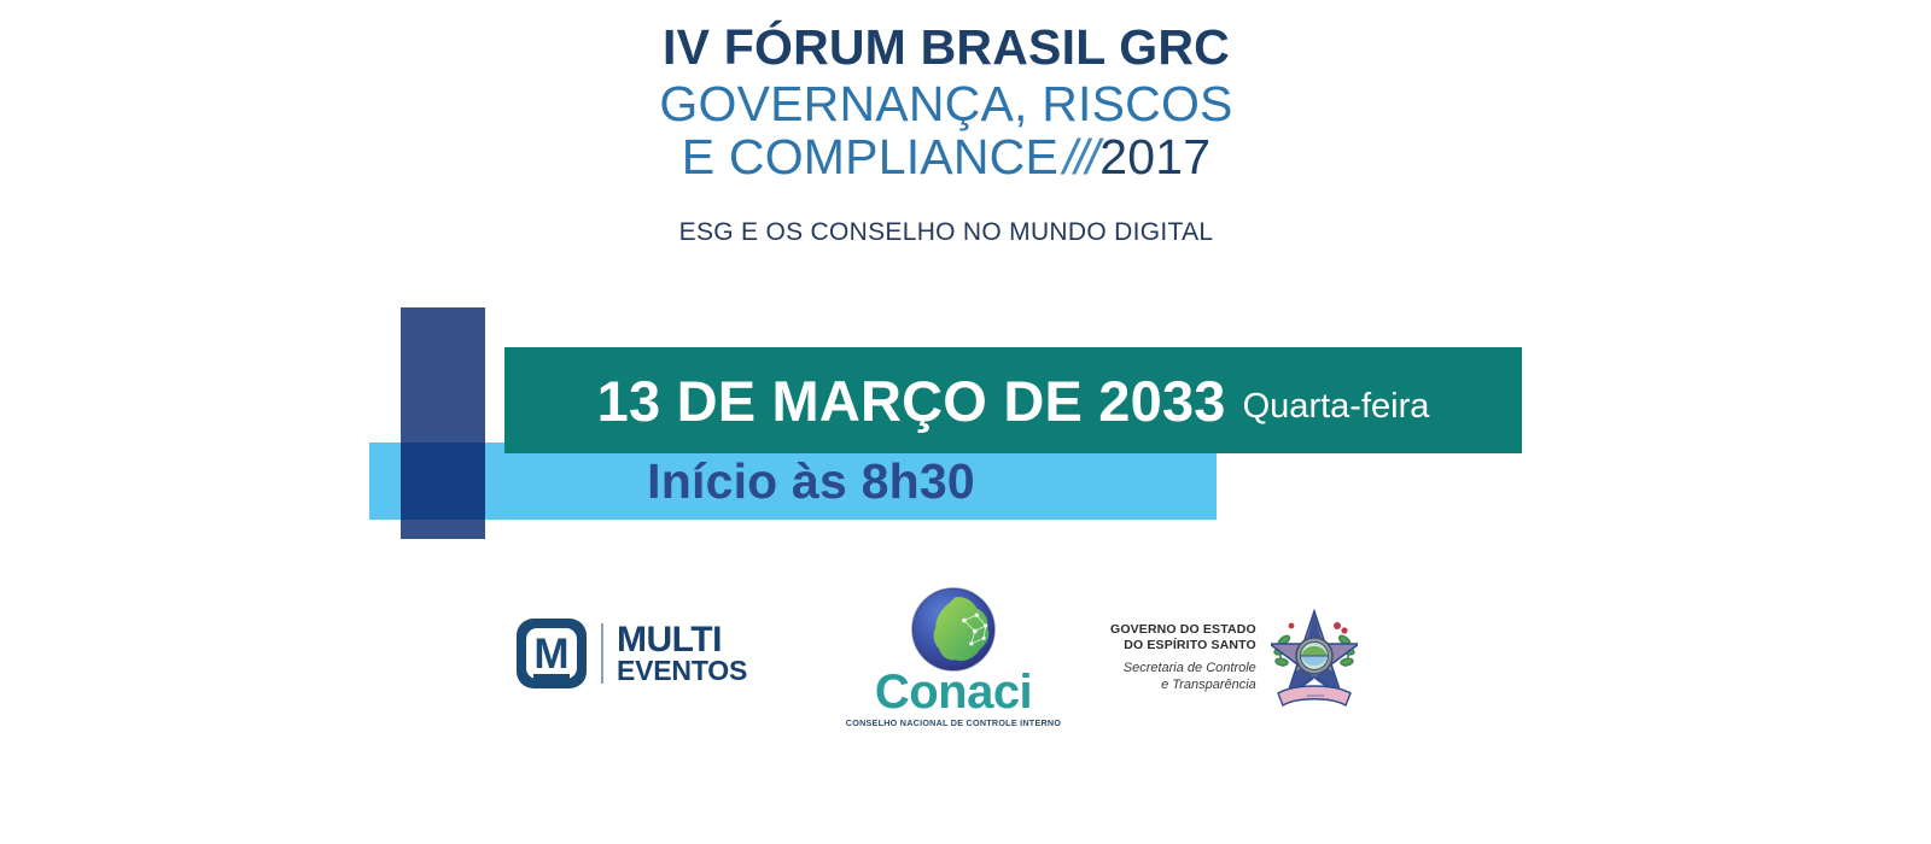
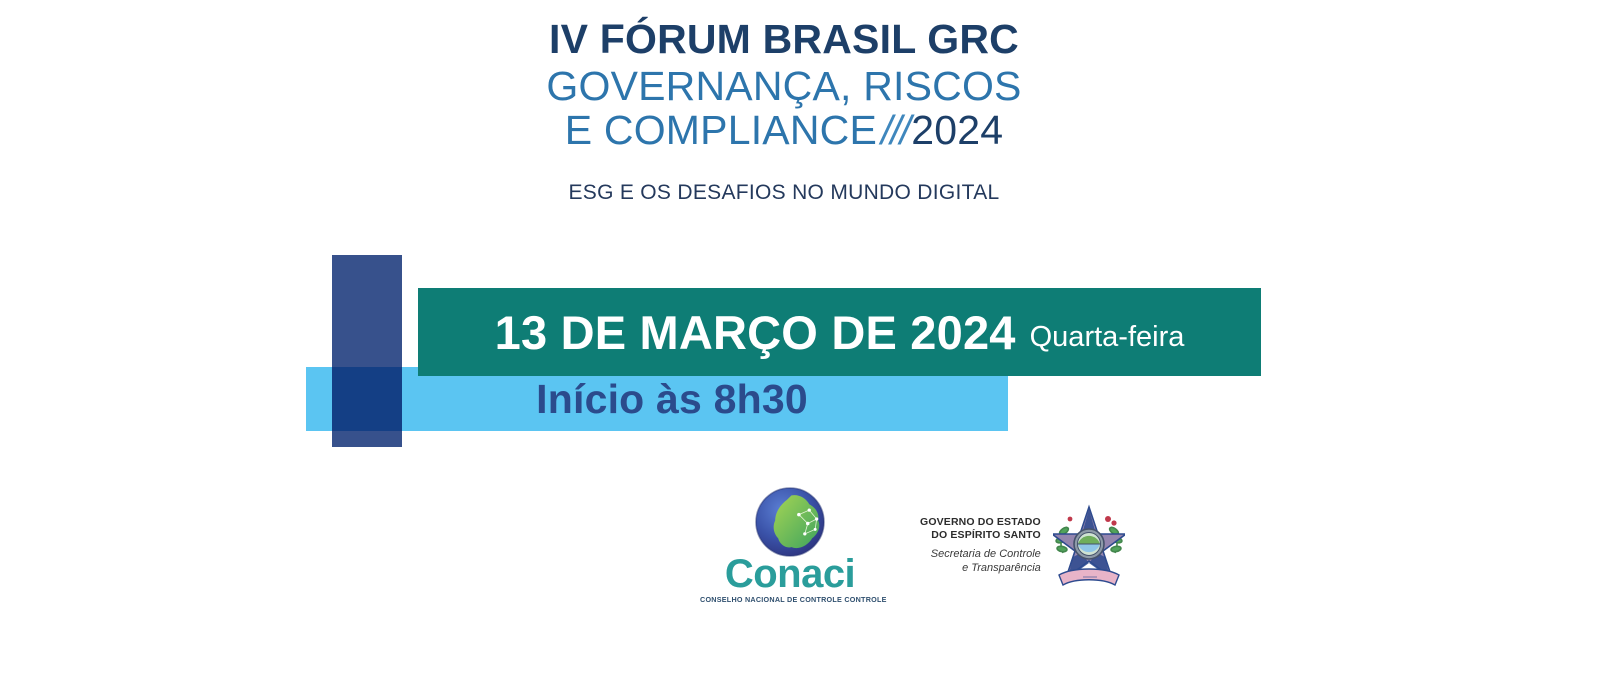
  IV FÓRUM BRASIL GRC
  GOVERNANÇA, RISCOS
- E COMPLIANCE///2017
+ E COMPLIANCE///2024
- ESG E OS CONSELHO NO MUNDO DIGITAL
+ ESG E OS DESAFIOS NO MUNDO DIGITAL
- 13 DE MARÇO DE 2033
+ 13 DE MARÇO DE 2024
  Quarta-feira
  Início às 8h30
- M
- MULTI
- EVENTOS
  Conaci
- CONSELHO NACIONAL DE CONTROLE INTERNO
+ CONSELHO NACIONAL DE CONTROLE CONTROLE
  GOVERNO DO ESTADO
  DO ESPÍRITO SANTO
  Secretaria de Controle
  e Transparência
